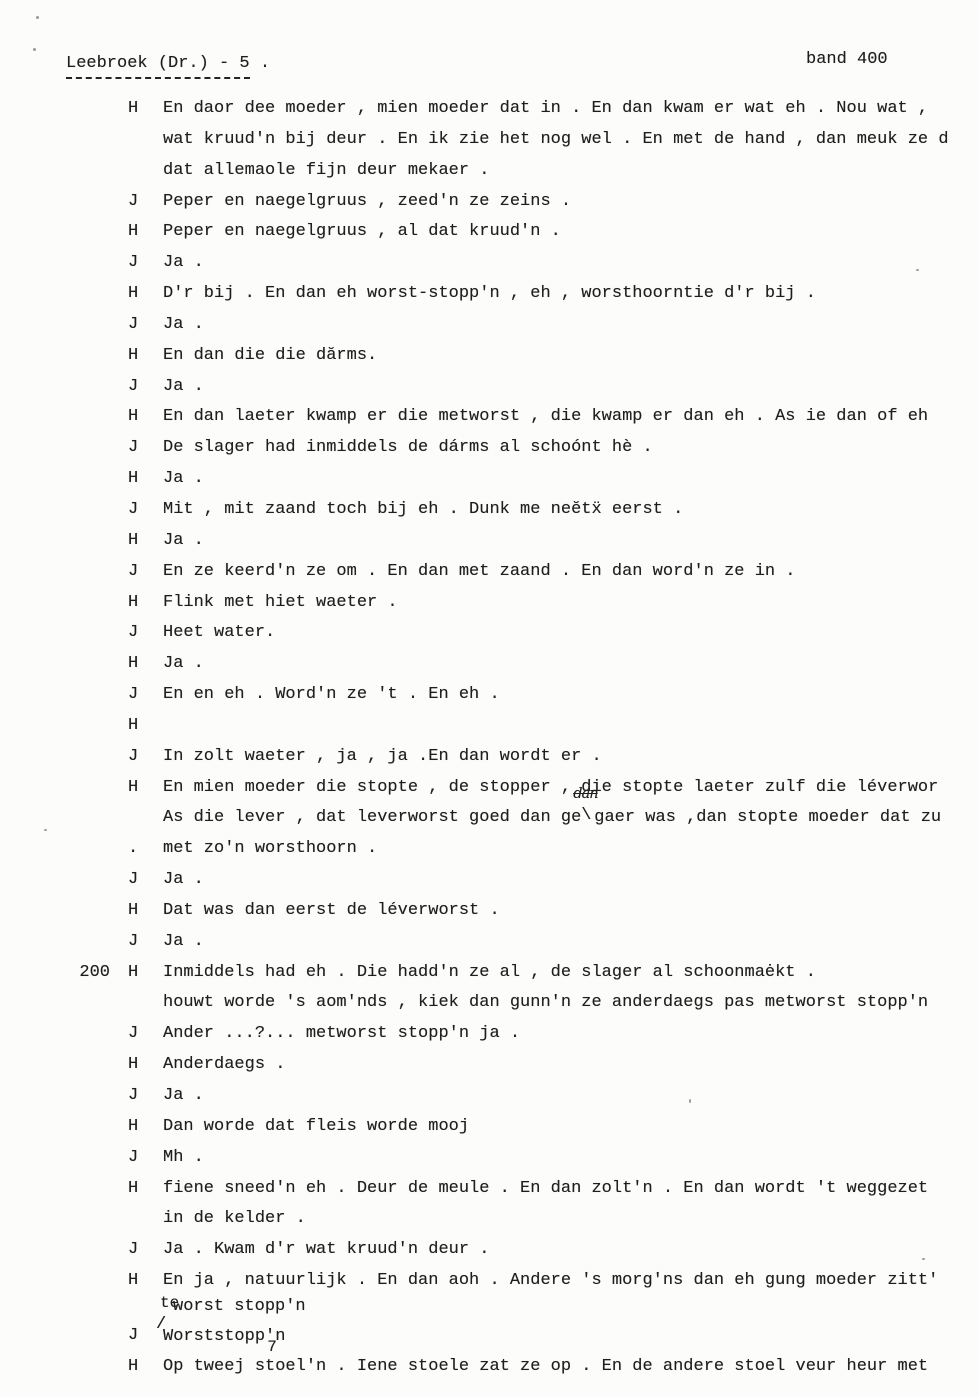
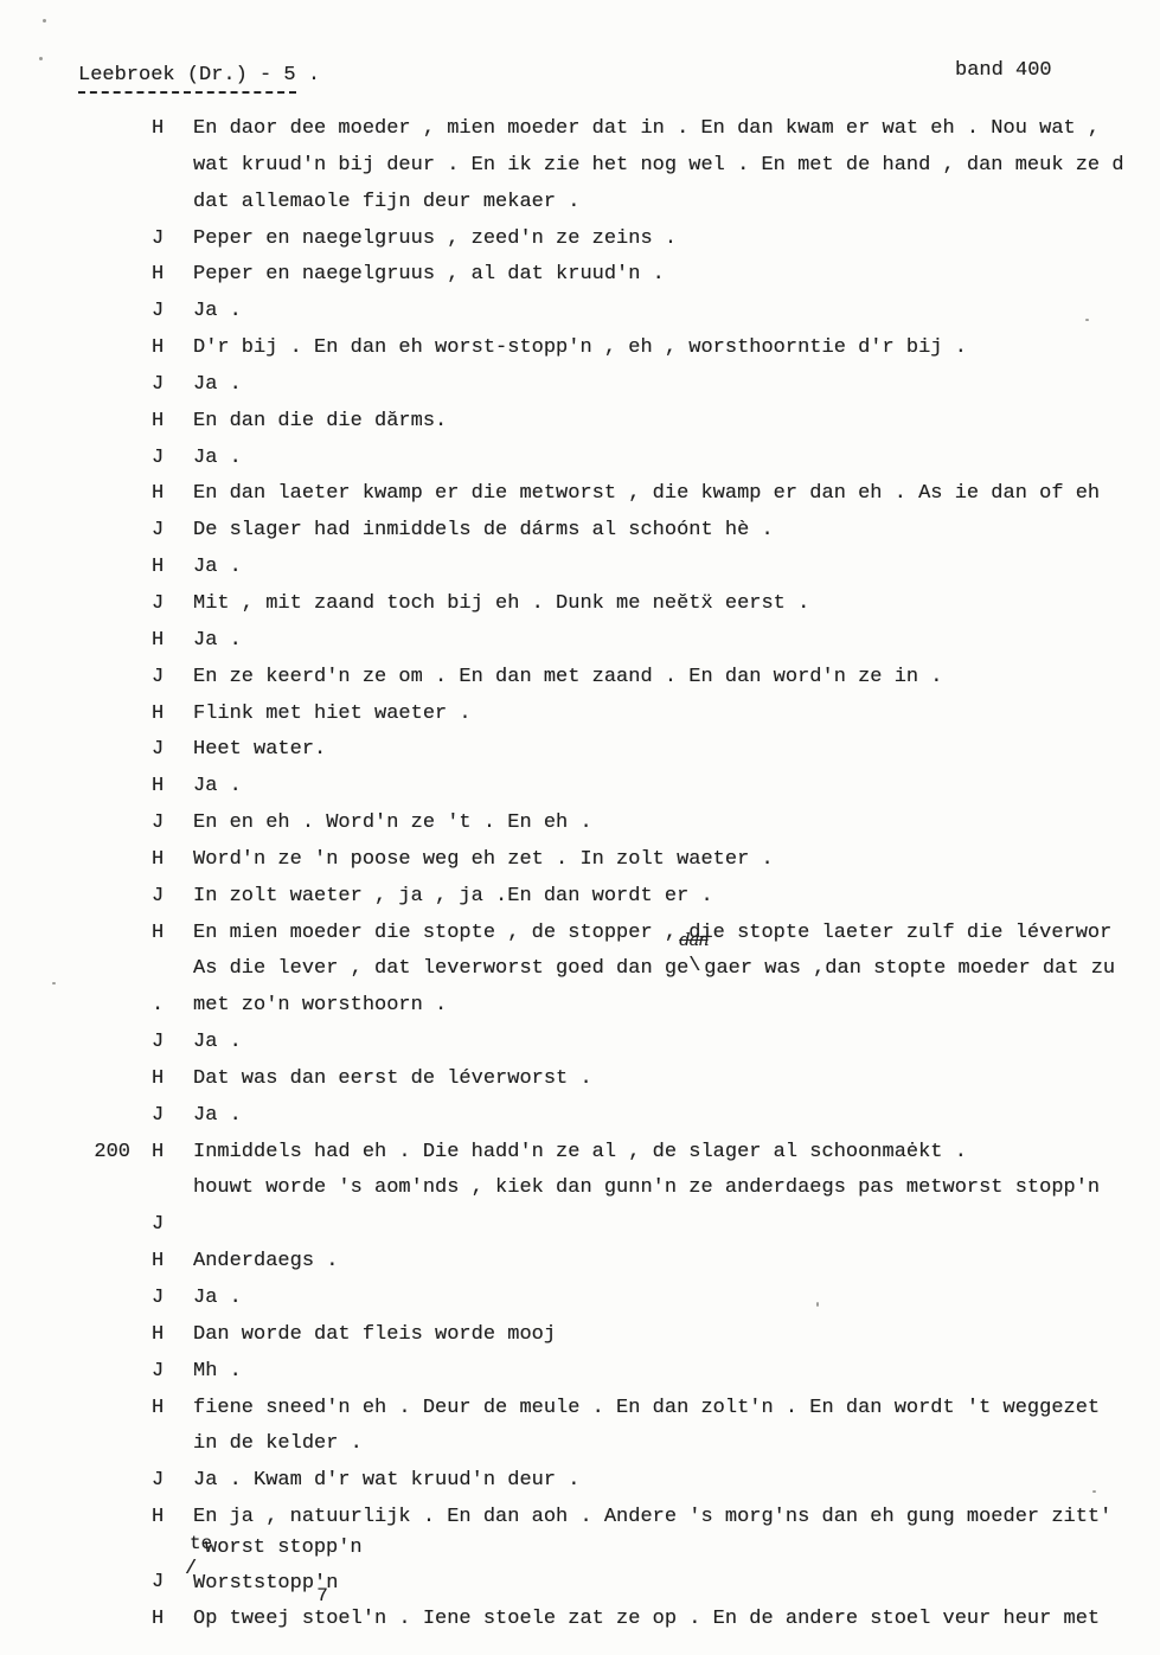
  Leebroek (Dr.) - 5 .
  band 400
  H
  En daor dee moeder , mien moeder dat in . En dan kwam er wat eh . Nou wat ,
  wat kruud'n bij deur . En ik zie het nog wel . En met de hand , dan meuk ze d
  dat allemaole fijn deur mekaer .
  J
  Peper en naegelgruus , zeed'n ze zeins .
  H
  Peper en naegelgruus , al dat kruud'n .
  J
  Ja .
  H
  D'r bij . En dan eh worst-stopp'n , eh , worsthoorntie d'r bij .
  J
  Ja .
  H
  En dan die die dărms.
  J
  Ja .
  H
  En dan laeter kwamp er die metworst , die kwamp er dan eh . As ie dan of eh
  J
  De slager had inmiddels de dárms al schoónt hè .
  H
  Ja .
  J
  Mit , mit zaand toch bij eh . Dunk me neĕtẍ eerst .
  H
  Ja .
  J
  En ze keerd'n ze om . En dan met zaand . En dan word'n ze in .
  H
  Flink met hiet waeter .
  J
  Heet water.
  H
  Ja .
  J
  En en eh . Word'n ze 't . En eh .
  H
+ Word'n ze 'n poose weg eh zet . In zolt waeter .
  J
  In zolt waeter , ja , ja .En dan wordt er .
  H
  En mien moeder die stopte , de stopper , die stopte laeter zulf die léverwor
  As die lever , dat leverworst goed dan ge\
  dan
  gaer was ,dan stopte moeder dat zu
  .
  met zo'n worsthoorn .
  J
  Ja .
  H
  Dat was dan eerst de léverworst .
  J
  Ja .
  200
  H
  Inmiddels had eh . Die hadd'n ze al , de slager al schoonmaėkt .
  houwt worde 's aom'nds , kiek dan gunn'n ze anderdaegs pas metworst stopp'n
  J
- Ander ...?... metworst stopp'n ja .
  H
  Anderdaegs .
  J
  Ja .
  H
  Dan worde dat fleis worde mooj
  J
  Mh .
  H
  fiene sneed'n eh . Deur de meule . En dan zolt'n . En dan wordt 't weggezet
  in de kelder .
  J
  Ja . Kwam d'r wat kruud'n deur .
  H
  En ja , natuurlijk . En dan aoh . Andere 's morg'ns dan eh gung moeder zitt'
  /
  te
  worst stopp'n
  J
  Worststopp'7n
  H
  Op tweej stoel'n . Iene stoele zat ze op . En de andere stoel veur heur met
